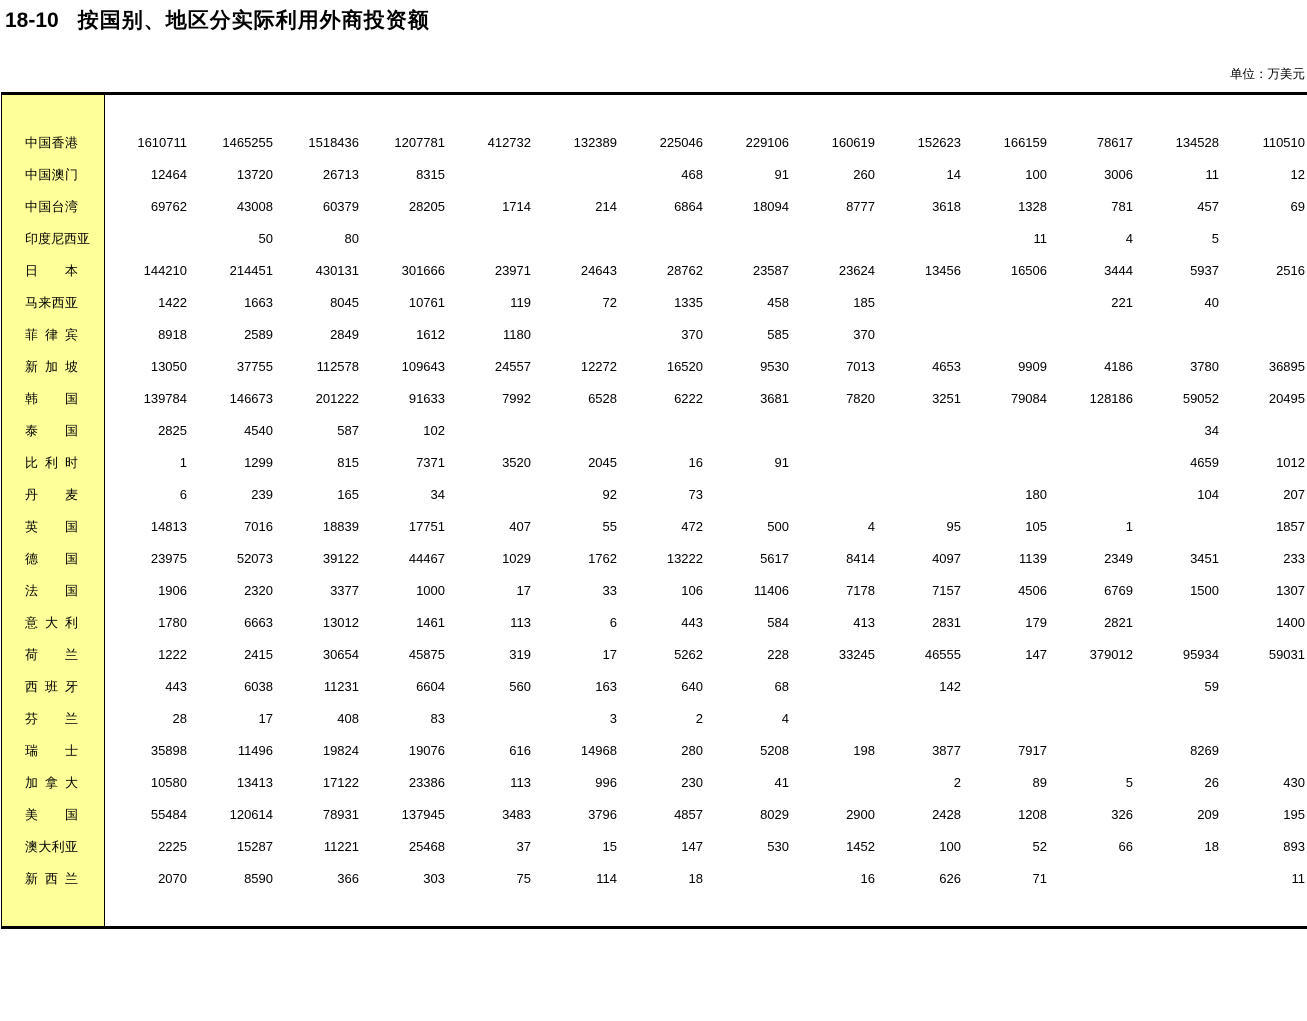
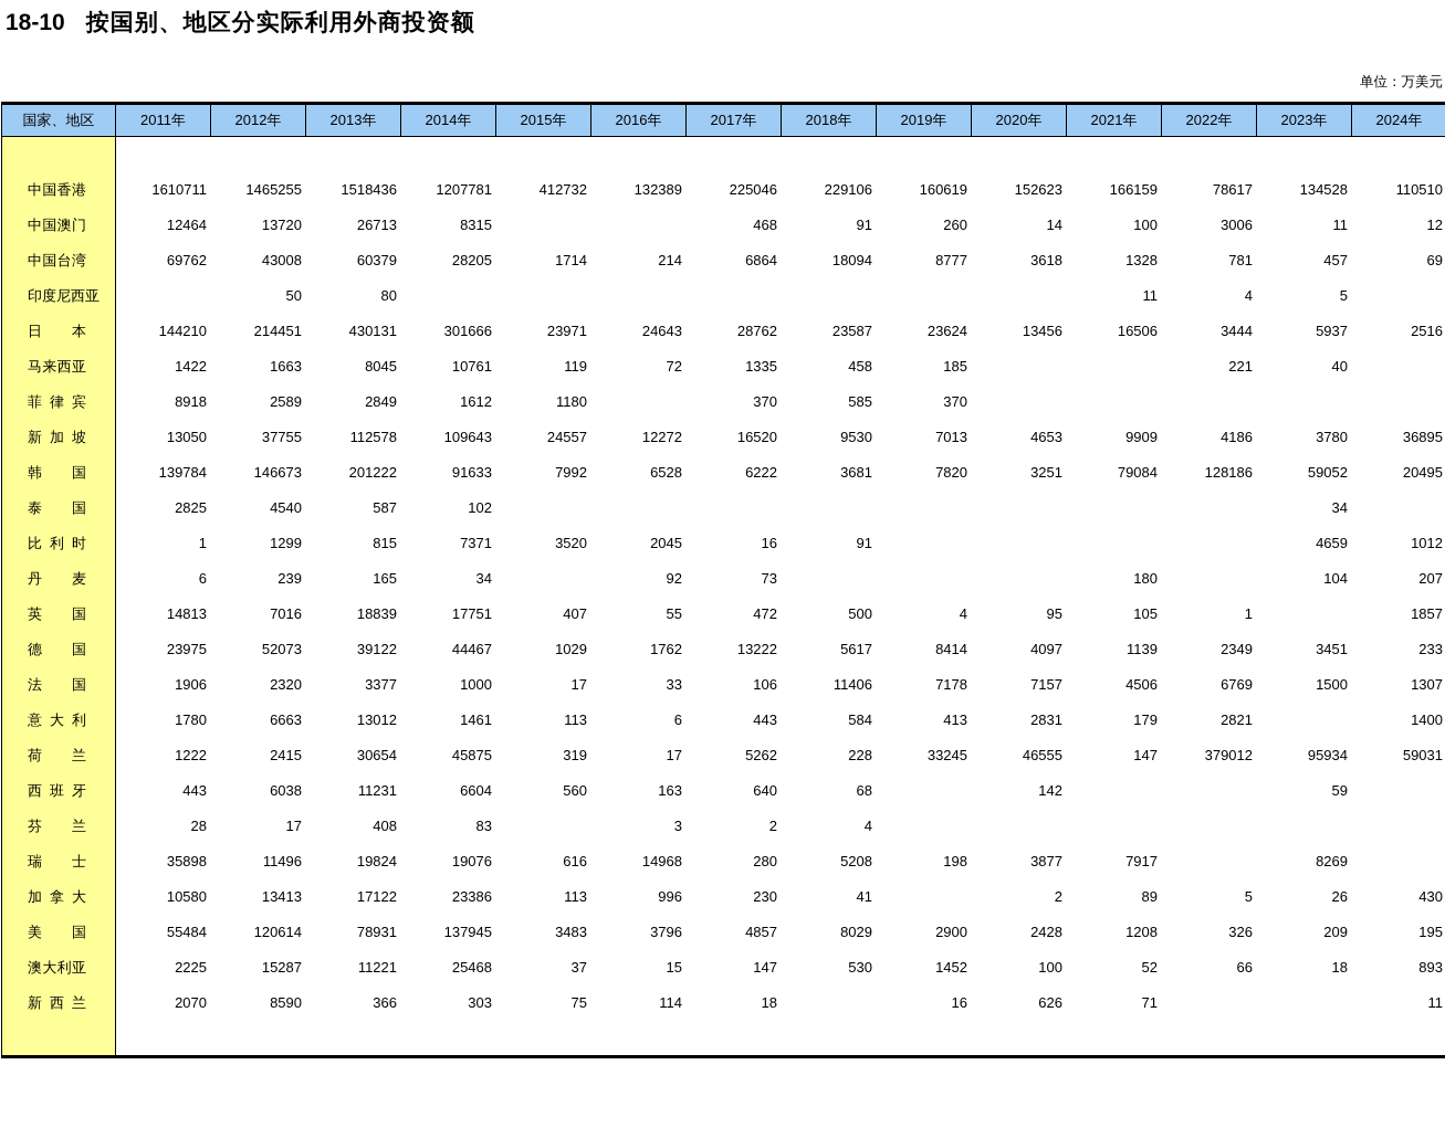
  18-10
  按国别、地区分实际利用外商投资额
  单位：万美元
+ 国家、地区
+ 2011年
+ 2012年
+ 2013年
+ 2014年
+ 2015年
+ 2016年
+ 2017年
+ 2018年
+ 2019年
+ 2020年
+ 2021年
+ 2022年
+ 2023年
+ 2024年
  中
  国
  香
  港
  1610711
  1465255
  1518436
  1207781
  412732
  132389
  225046
  229106
  160619
  152623
  166159
  78617
  134528
  110510
  中
  国
  澳
  门
  12464
  13720
  26713
  8315
  468
  91
  260
  14
  100
  3006
  11
  12
  中
  国
  台
  湾
  69762
  43008
  60379
  28205
  1714
  214
  6864
  18094
  8777
  3618
  1328
  781
  457
  69
  印
  度
  尼
  西
  亚
  50
  80
  11
  4
  5
  日
  本
  144210
  214451
  430131
  301666
  23971
  24643
  28762
  23587
  23624
  13456
  16506
  3444
  5937
  2516
  马
  来
  西
  亚
  1422
  1663
  8045
  10761
  119
  72
  1335
  458
  185
  221
  40
  菲
  律
  宾
  8918
  2589
  2849
  1612
  1180
  370
  585
  370
  新
  加
  坡
  13050
  37755
  112578
  109643
  24557
  12272
  16520
  9530
  7013
  4653
  9909
  4186
  3780
  36895
  韩
  国
  139784
  146673
  201222
  91633
  7992
  6528
  6222
  3681
  7820
  3251
  79084
  128186
  59052
  20495
  泰
  国
  2825
  4540
  587
  102
  34
  比
  利
  时
  1
  1299
  815
  7371
  3520
  2045
  16
  91
  4659
  1012
  丹
  麦
  6
  239
  165
  34
  92
  73
  180
  104
  207
  英
  国
  14813
  7016
  18839
  17751
  407
  55
  472
  500
  4
  95
  105
  1
  1857
  德
  国
  23975
  52073
  39122
  44467
  1029
  1762
  13222
  5617
  8414
  4097
  1139
  2349
  3451
  233
  法
  国
  1906
  2320
  3377
  1000
  17
  33
  106
  11406
  7178
  7157
  4506
  6769
  1500
  1307
  意
  大
  利
  1780
  6663
  13012
  1461
  113
  6
  443
  584
  413
  2831
  179
  2821
  1400
  荷
  兰
  1222
  2415
  30654
  45875
  319
  17
  5262
  228
  33245
  46555
  147
  379012
  95934
  59031
  西
  班
  牙
  443
  6038
  11231
  6604
  560
  163
  640
  68
  142
  59
  芬
  兰
  28
  17
  408
  83
  3
  2
  4
  瑞
  士
  35898
  11496
  19824
  19076
  616
  14968
  280
  5208
  198
  3877
  7917
  8269
  加
  拿
  大
  10580
  13413
  17122
  23386
  113
  996
  230
  41
  2
  89
  5
  26
  430
  美
  国
  55484
  120614
  78931
  137945
  3483
  3796
  4857
  8029
  2900
  2428
  1208
  326
  209
  195
  澳
  大
  利
  亚
  2225
  15287
  11221
  25468
  37
  15
  147
  530
  1452
  100
  52
  66
  18
  893
  新
  西
  兰
  2070
  8590
  366
  303
  75
  114
  18
  16
  626
  71
  11
